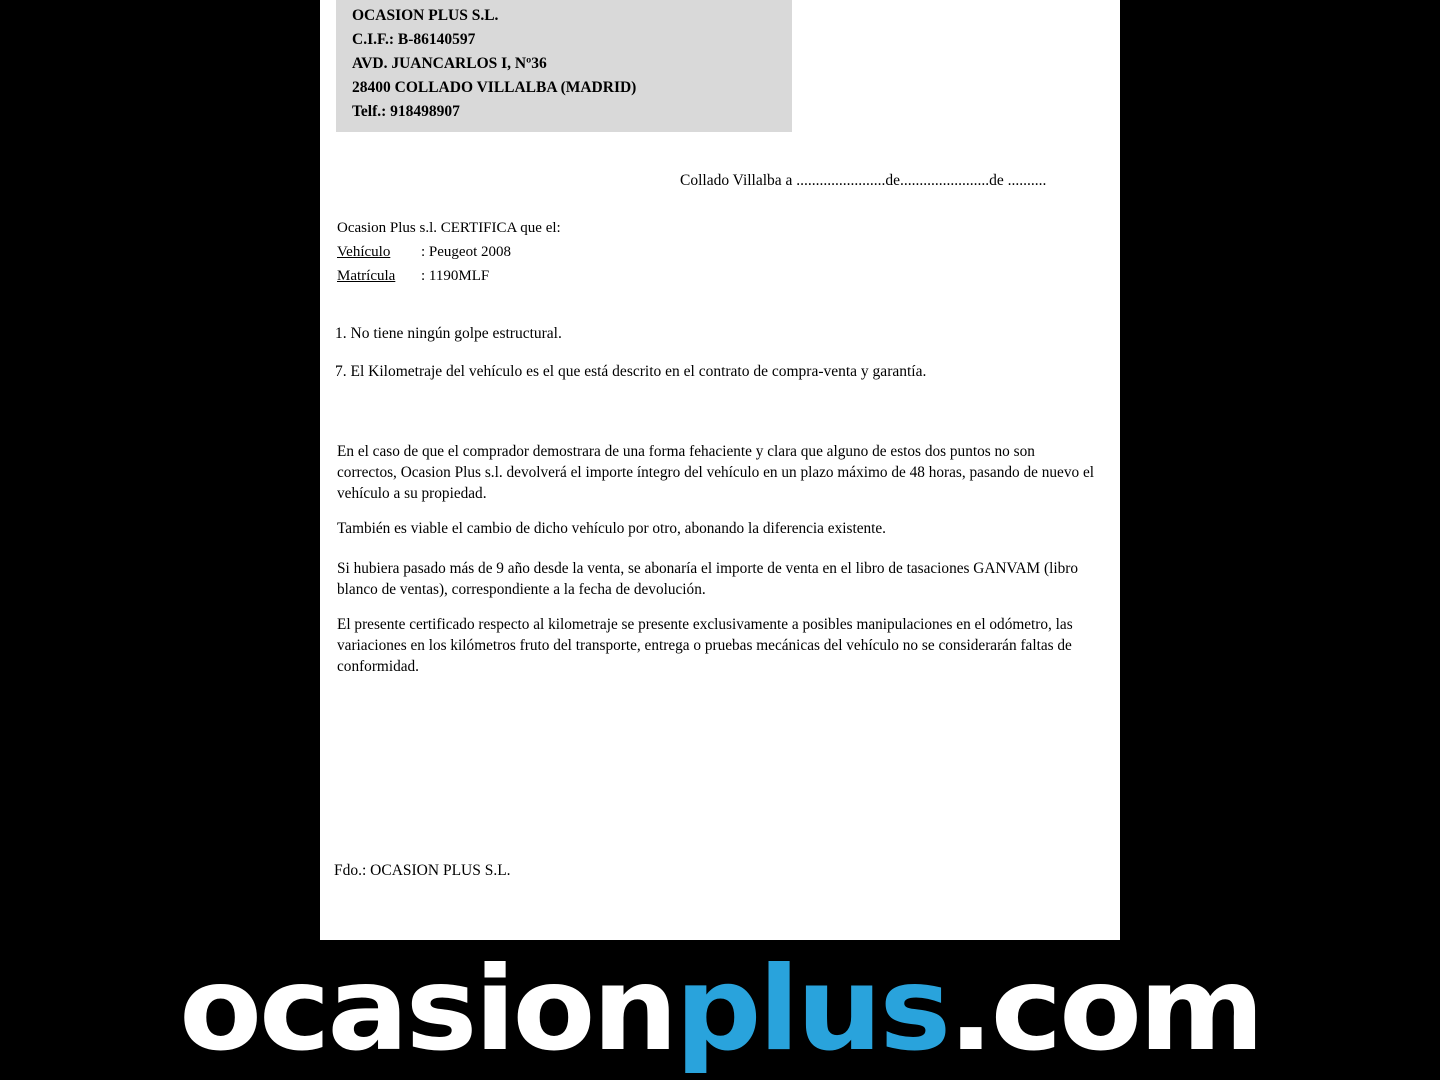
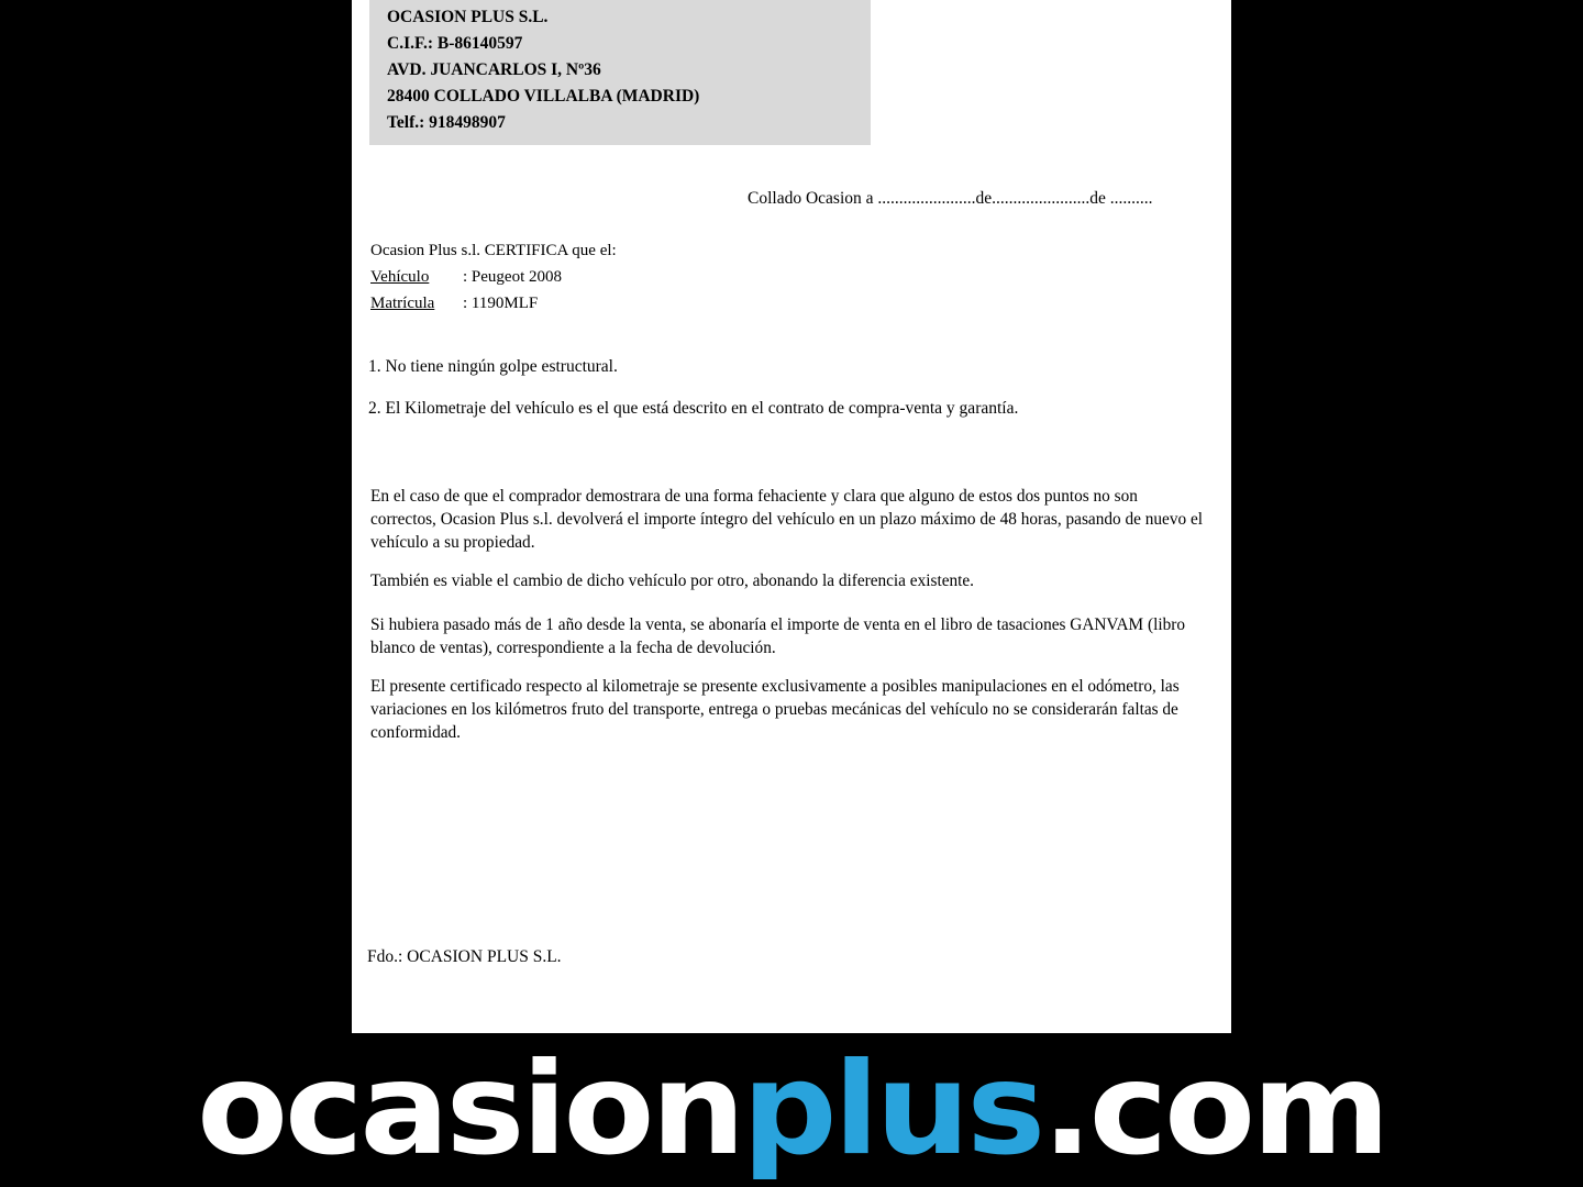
  OCASION PLUS S.L.
  C.I.F.: B-86140597
  AVD. JUANCARLOS I, Nº36
  28400 COLLADO VILLALBA (MADRID)
  Telf.: 918498907
- Collado Villalba a .......................de.......................de ..........
+ Collado Ocasion a .......................de.......................de ..........
  Ocasion Plus s.l. CERTIFICA que el:
  Vehículo : Peugeot 2008
  Matrícula : 1190MLF
  1. No tiene ningún golpe estructural.
- 7. El Kilometraje del vehículo es el que está descrito en el contrato de compra-venta y garantía.
+ 2. El Kilometraje del vehículo es el que está descrito en el contrato de compra-venta y garantía.
  En el caso de que el comprador demostrara de una forma fehaciente y clara que alguno de estos dos puntos no son correctos, Ocasion Plus s.l. devolverá el importe íntegro del vehículo en un plazo máximo de 48 horas, pasando de nuevo el vehículo a su propiedad.
  También es viable el cambio de dicho vehículo por otro, abonando la diferencia existente.
- Si hubiera pasado más de 9 año desde la venta, se abonaría el importe de venta en el libro de tasaciones GANVAM (libro blanco de ventas), correspondiente a la fecha de devolución.
+ Si hubiera pasado más de 1 año desde la venta, se abonaría el importe de venta en el libro de tasaciones GANVAM (libro blanco de ventas), correspondiente a la fecha de devolución.
  El presente certificado respecto al kilometraje se presente exclusivamente a posibles manipulaciones en el odómetro, las variaciones en los kilómetros fruto del transporte, entrega o pruebas mecánicas del vehículo no se considerarán faltas de conformidad.
  Fdo.: OCASION PLUS S.L.
  ocasionplus.com
